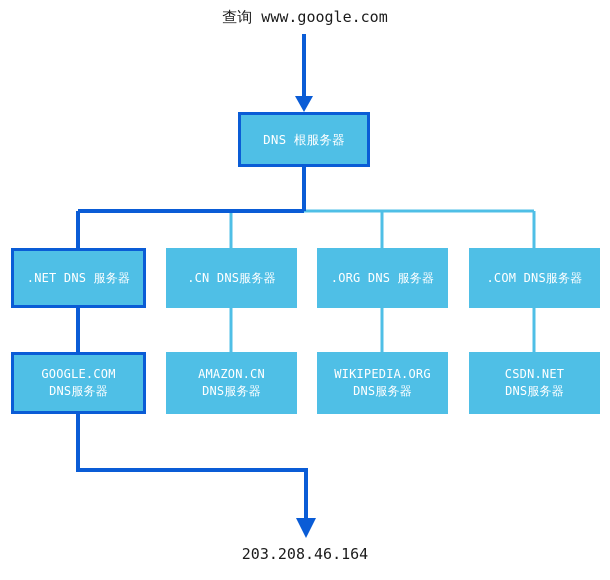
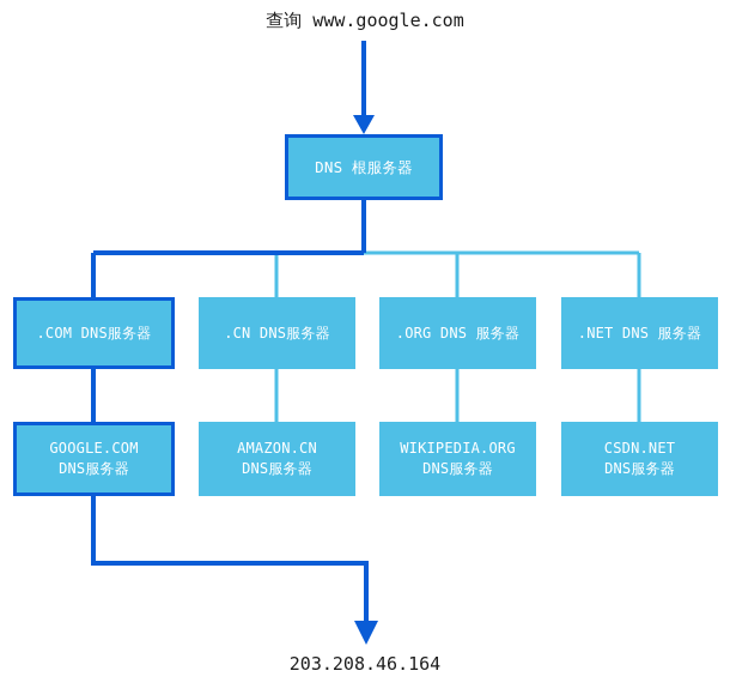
  查询 www.google.com
  DNS 根服务器
- .NET DNS 服务器
+ .COM DNS服务器
  .CN DNS服务器
  .ORG DNS 服务器
- .COM DNS服务器
+ .NET DNS 服务器
  GOOGLE.COM
  DNS服务器
  AMAZON.CN
  DNS服务器
  WIKIPEDIA.ORG
  DNS服务器
  CSDN.NET
  DNS服务器
  203.208.46.164
